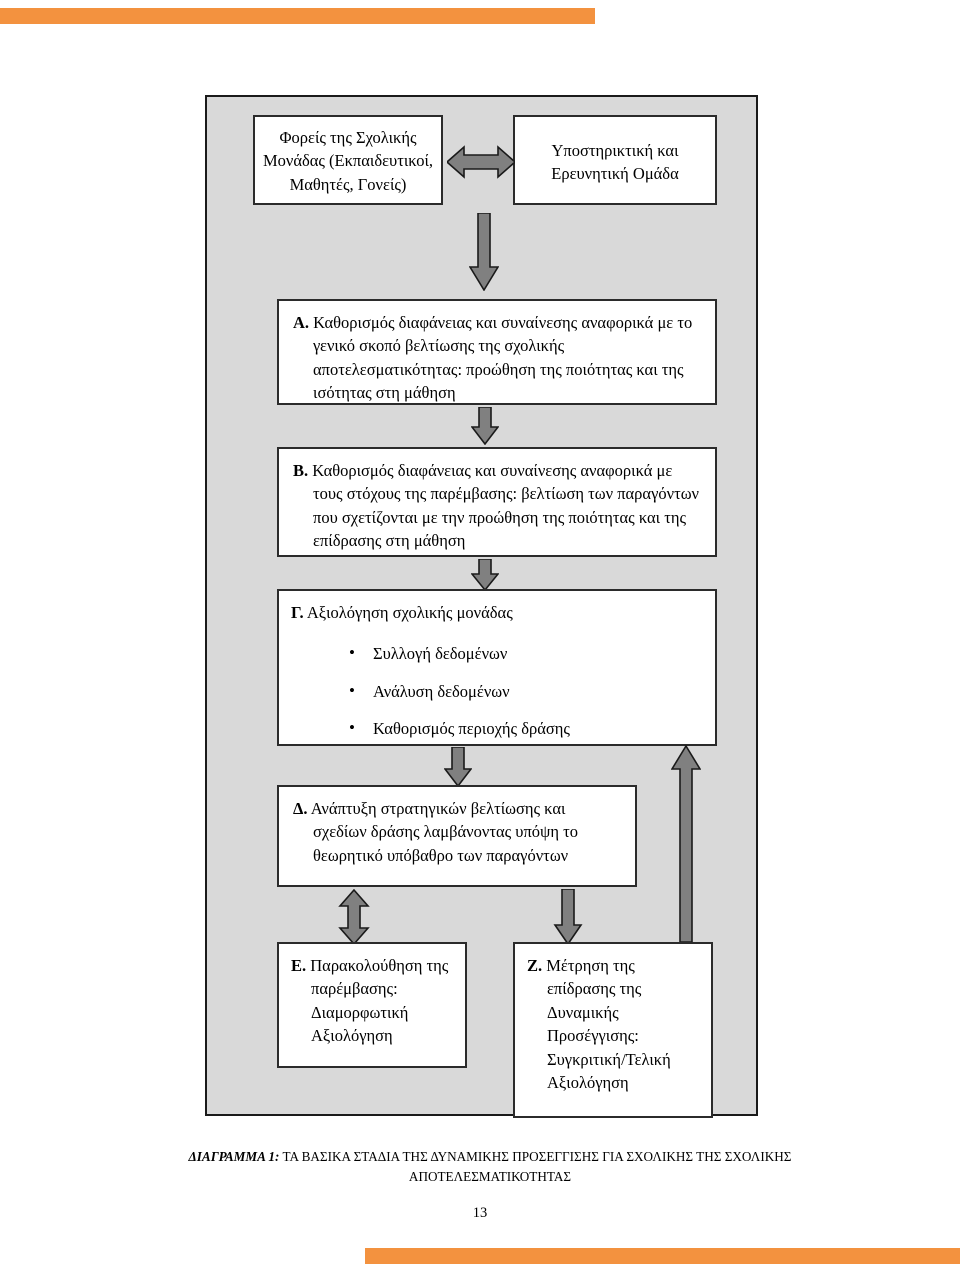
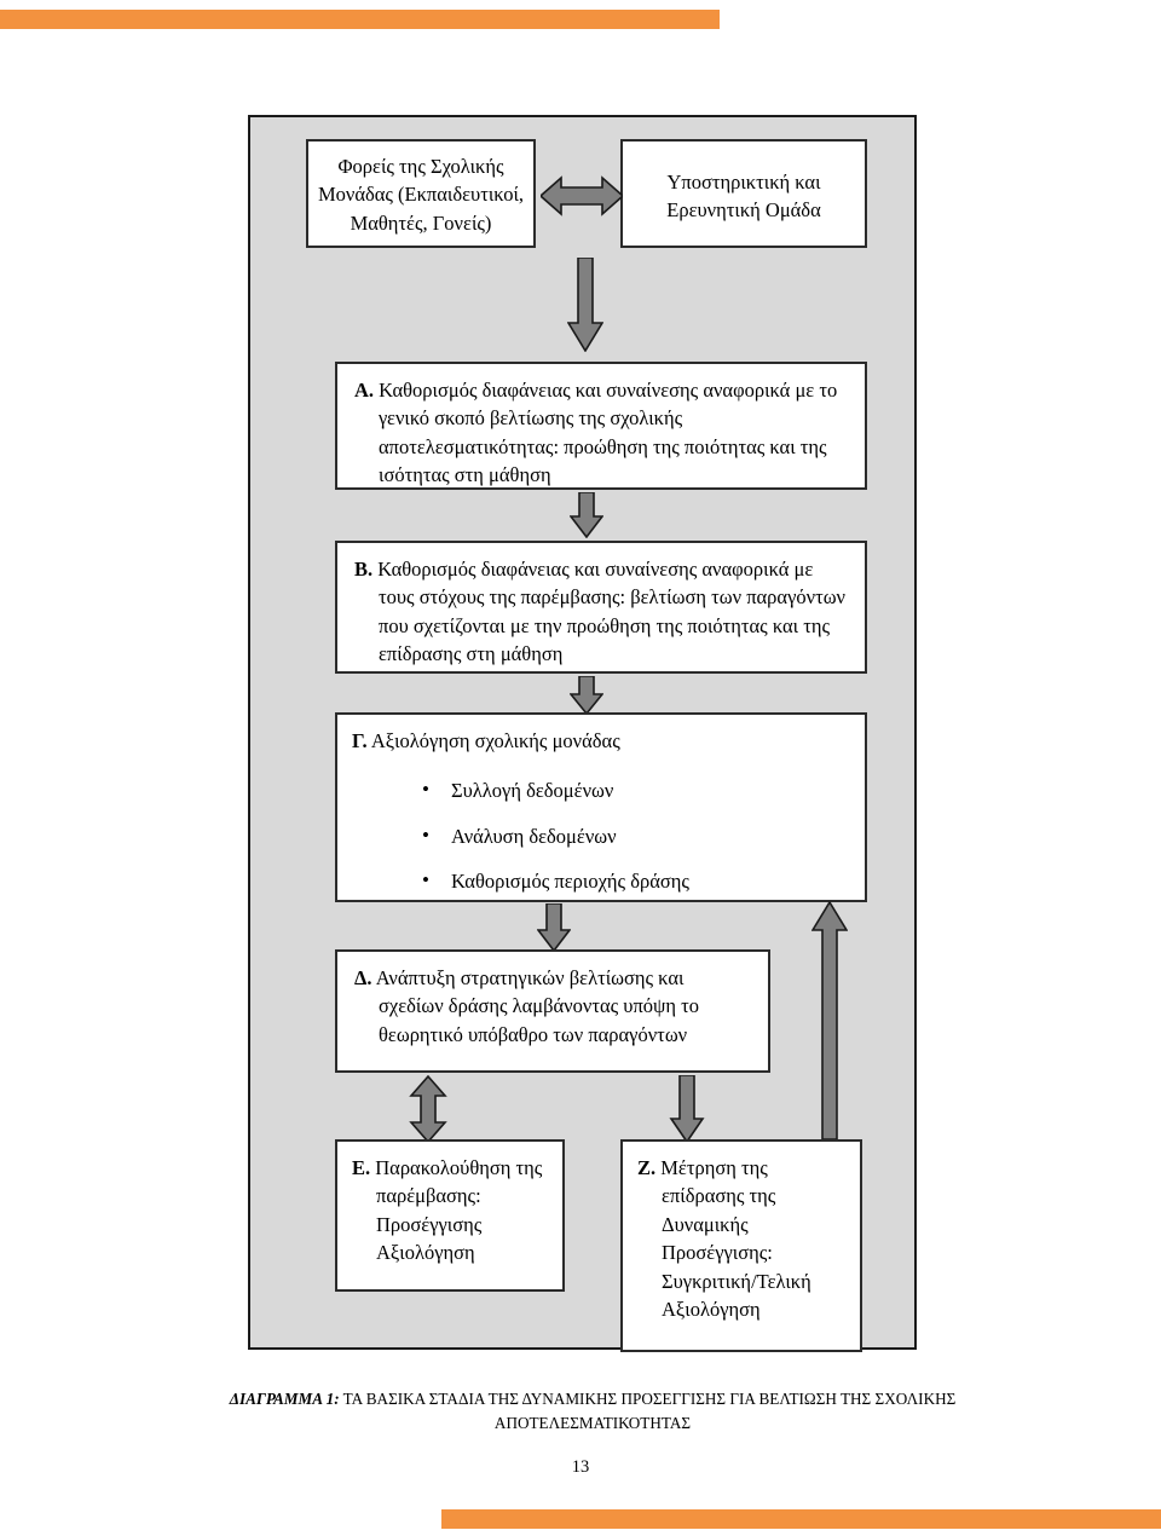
  Φορείς της Σχολικής
  Μονάδας (Εκπαιδευτικοί,
  Μαθητές, Γονείς)
  Υποστηρικτική και
  Ερευνητική Ομάδα
  Α. Καθορισμός διαφάνειας και συναίνεσης αναφορικά με το γενικό σκοπό βελτίωσης της σχολικής αποτελεσματικότητας: προώθηση της ποιότητας και της ισότητας στη μάθηση
  Β. Καθορισμός διαφάνειας και συναίνεσης αναφορικά με τους στόχους της παρέμβασης: βελτίωση των παραγόντων που σχετίζονται με την προώθηση της ποιότητας και της επίδρασης στη μάθηση
  Γ. Αξιολόγηση σχολικής μονάδας
  Συλλογή δεδομένων
  Ανάλυση δεδομένων
  Καθορισμός περιοχής δράσης
  Δ. Ανάπτυξη στρατηγικών βελτίωσης και σχεδίων δράσης λαμβάνοντας υπόψη το θεωρητικό υπόβαθρο των παραγόντων
- Ε. Παρακολούθηση της παρέμβασης: Διαμορφωτική Αξιολόγηση
+ Ε. Παρακολούθηση της παρέμβασης: Προσέγγισης Αξιολόγηση
  Ζ. Μέτρηση της επίδρασης της Δυναμικής Προσέγγισης: Συγκριτική/Τελική Αξιολόγηση
- ΔΙΑΓΡΑΜΜΑ 1: ΤΑ ΒΑΣΙΚΑ ΣΤΑΔΙΑ ΤΗΣ ΔΥΝΑΜΙΚΗΣ ΠΡΟΣΕΓΓΙΣΗΣ ΓΙΑ ΣΧΟΛΙΚΗΣ ΤΗΣ ΣΧΟΛΙΚΗΣ ΑΠΟΤΕΛΕΣΜΑΤΙΚΟΤΗΤΑΣ
+ ΔΙΑΓΡΑΜΜΑ 1: ΤΑ ΒΑΣΙΚΑ ΣΤΑΔΙΑ ΤΗΣ ΔΥΝΑΜΙΚΗΣ ΠΡΟΣΕΓΓΙΣΗΣ ΓΙΑ ΒΕΛΤΙΩΣΗ ΤΗΣ ΣΧΟΛΙΚΗΣ ΑΠΟΤΕΛΕΣΜΑΤΙΚΟΤΗΤΑΣ
  13
